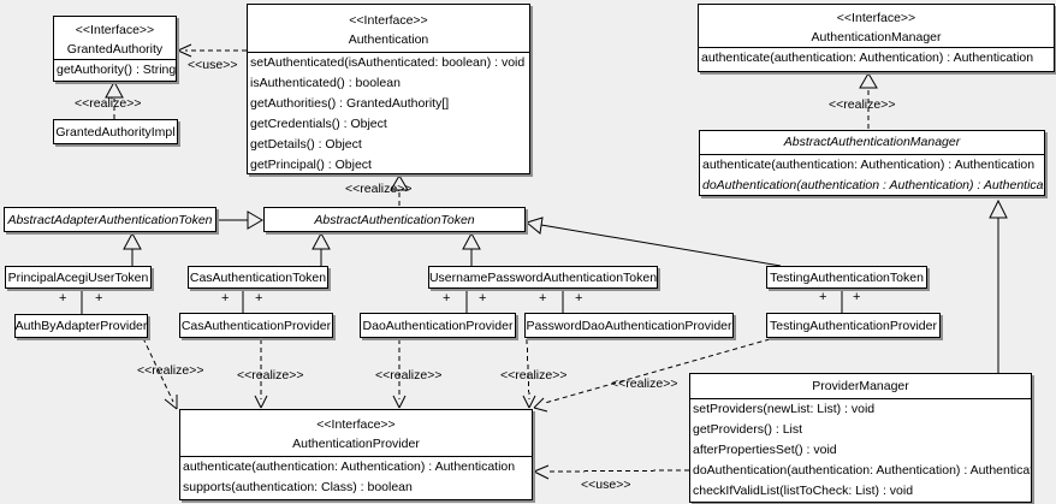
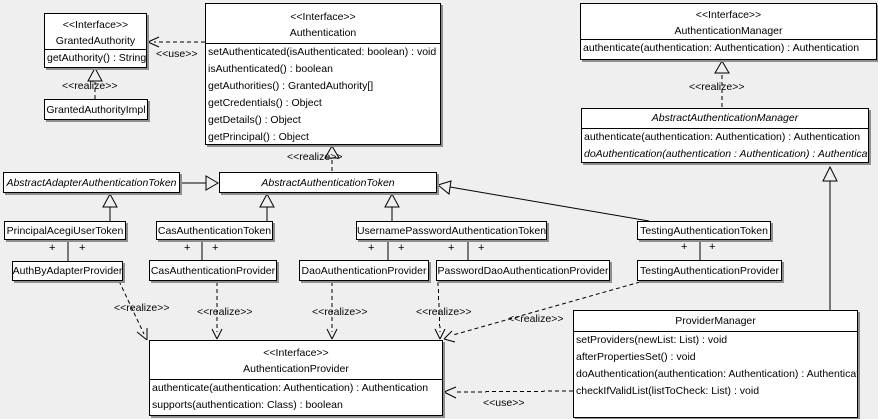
  <<Interface>>
  GrantedAuthority
  getAuthority() : String
  GrantedAuthorityImpl
  <<Interface>>
  Authentication
  setAuthenticated(isAuthenticated: boolean) : void
  isAuthenticated() : boolean
  getAuthorities() : GrantedAuthority[]
  getCredentials() : Object
  getDetails() : Object
  getPrincipal() : Object
  <<Interface>>
  AuthenticationManager
  authenticate(authentication: Authentication) : Authentication
  AbstractAuthenticationManager
  authenticate(authentication: Authentication) : Authentication
  doAuthentication(authentication : Authentication) : Authentica
  AbstractAdapterAuthenticationToken
  AbstractAuthenticationToken
  PrincipalAcegiUserToken
  CasAuthenticationToken
  UsernamePasswordAuthenticationToken
  TestingAuthenticationToken
  AuthByAdapterProvider
  CasAuthenticationProvider
  DaoAuthenticationProvider
  PasswordDaoAuthenticationProvider
  TestingAuthenticationProvider
  <<Interface>>
  AuthenticationProvider
  authenticate(authentication: Authentication) : Authentication
  supports(authentication: Class) : boolean
  ProviderManager
  setProviders(newList: List) : void
- getProviders() : List
  afterPropertiesSet() : void
  doAuthentication(authentication: Authentication) : Authentica
  checkIfValidList(listToCheck: List) : void
  <<use>>
  <<realize>>
  <<realize>>
  <<realize>>
  <<realize>>
  <<realize>>
  <<realize>>
  <<realize>>
  <<realize>>
  <<use>>
  +
  +
  +
  +
  +
  +
  +
  +
  +
  +
